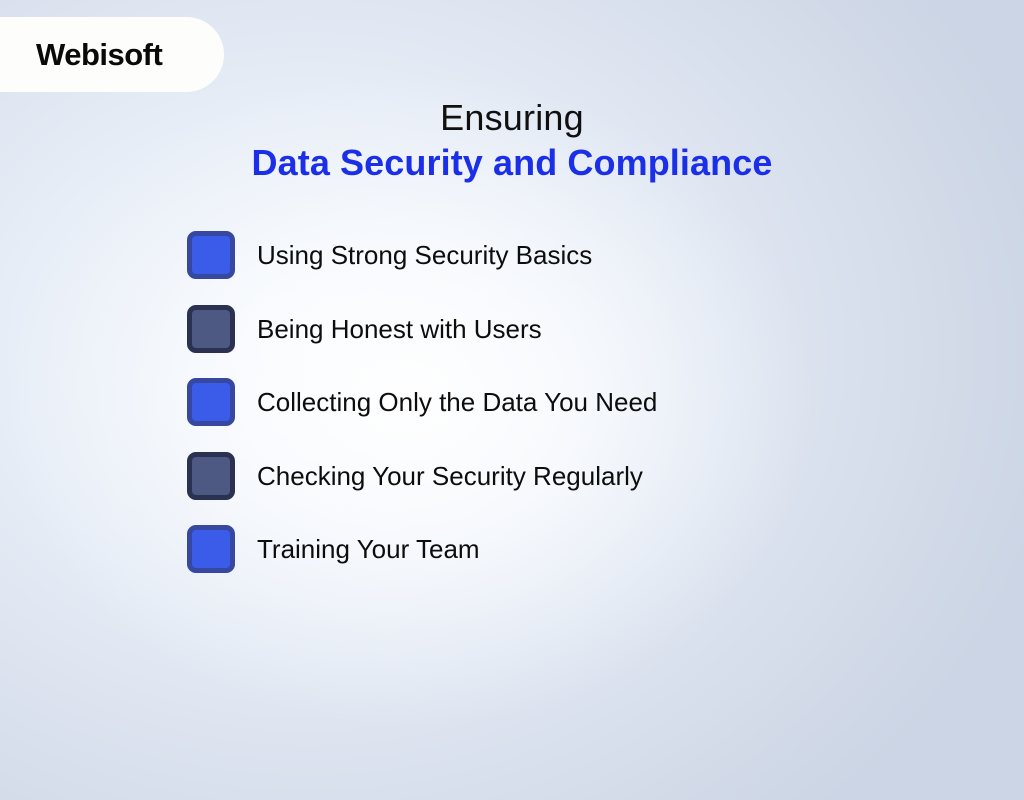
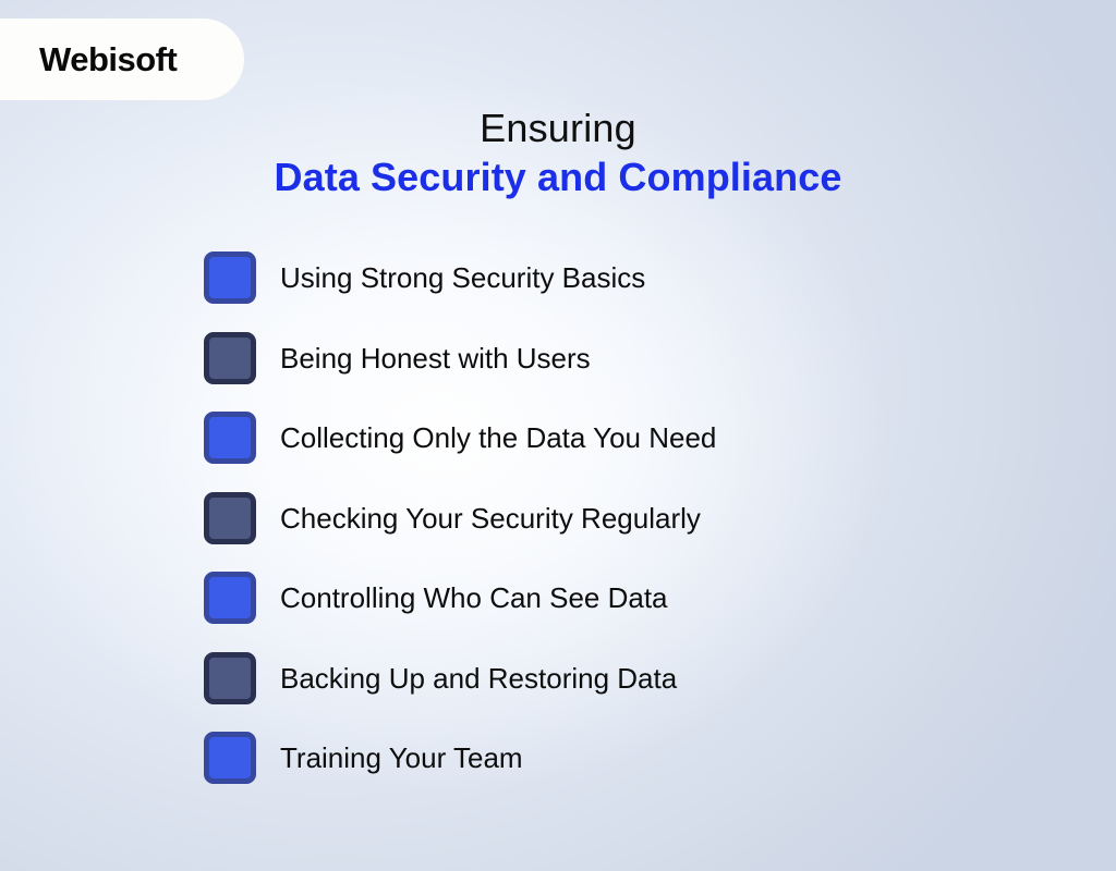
  Webisoft
  Ensuring
  Data Security and Compliance
  Using Strong Security Basics
  Being Honest with Users
  Collecting Only the Data You Need
  Checking Your Security Regularly
+ Controlling Who Can See Data
+ Backing Up and Restoring Data
  Training Your Team
